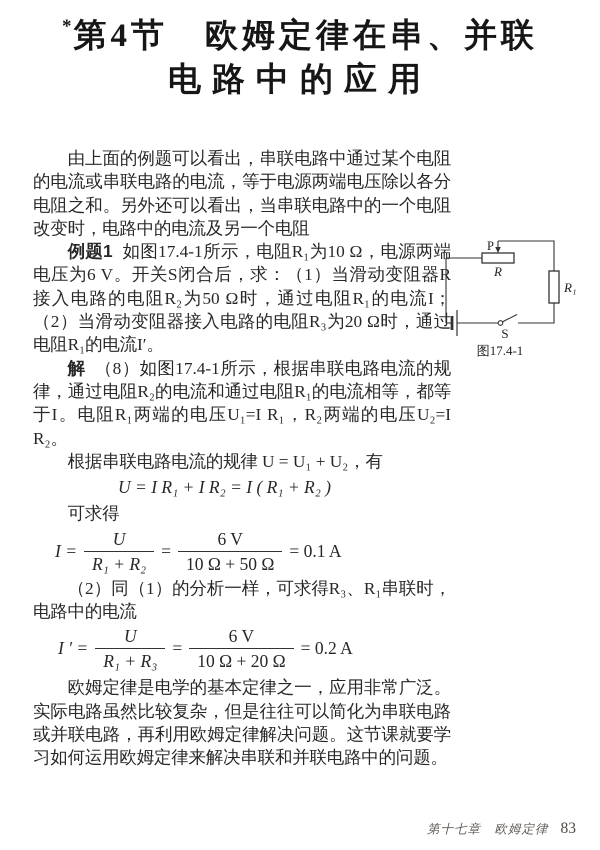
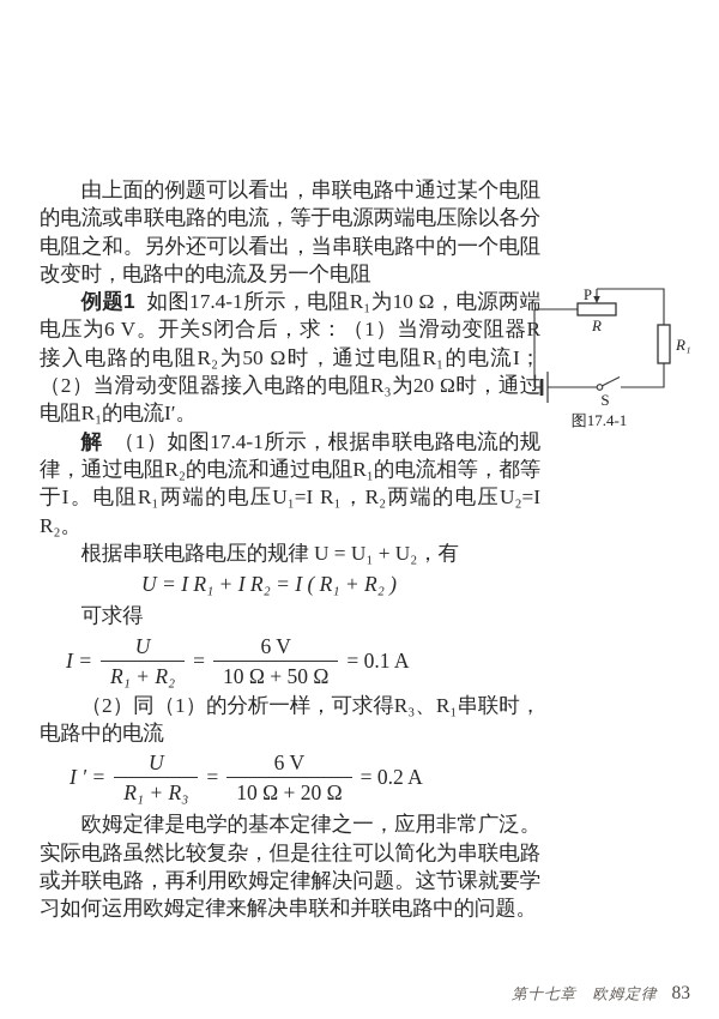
- *第4节 欧姆定律在串、并联
- 电路中的应用
  由上面的例题可以看出，串联电路中通过某个电阻的电流或串联电路的电流，等于电源两端电压除以各分电阻之和。另外还可以看出，当串联电路中的一个电阻改变时，电路中的电流及另一个电阻
  例题1 如图17.4-1所示，电阻R₁为10 Ω，电源两端电压为6 V。开关S闭合后，求：（1）当滑动变阻器R接入电路的电阻R₂为50 Ω时，通过电阻R₁的电流I；（2）当滑动变阻器接入电路的电阻R₃为20 Ω时，通过电阻R₁的电流I′。
- 解 （8）如图17.4-1所示，根据串联电路电流的规律，通过电阻R₂的电流和通过电阻R₁的电流相等，都等于I。电阻R₁两端的电压U₁=I R₁，R₂两端的电压U₂=I R₂。
+ 解 （1）如图17.4-1所示，根据串联电路电流的规律，通过电阻R₂的电流和通过电阻R₁的电流相等，都等于I。电阻R₁两端的电压U₁=I R₁，R₂两端的电压U₂=I R₂。
- 根据串联电路电流的规律 U = U₁ + U₂，有
+ 根据串联电路电压的规律 U = U₁ + U₂，有
  U = I R₁ + I R₂ = I ( R₁ + R₂ )
  可求得
  I =
  U
  R₁ + R₂
  =
  6 V
  10 Ω + 50 Ω
  = 0.1 A
  （2）同（1）的分析一样，可求得R₃、R₁串联时，电路中的电流
  I ′ =
  U
  R₁ + R₃
  =
  6 V
  10 Ω + 20 Ω
  = 0.2 A
  欧姆定律是电学的基本定律之一，应用非常广泛。实际电路虽然比较复杂，但是往往可以简化为串联电路或并联电路，再利用欧姆定律解决问题。这节课就要学习如何运用欧姆定律来解决串联和并联电路中的问题。
  P
  R
  R₁
  S
  图17.4-1
  第十七章 欧姆定律
  83
